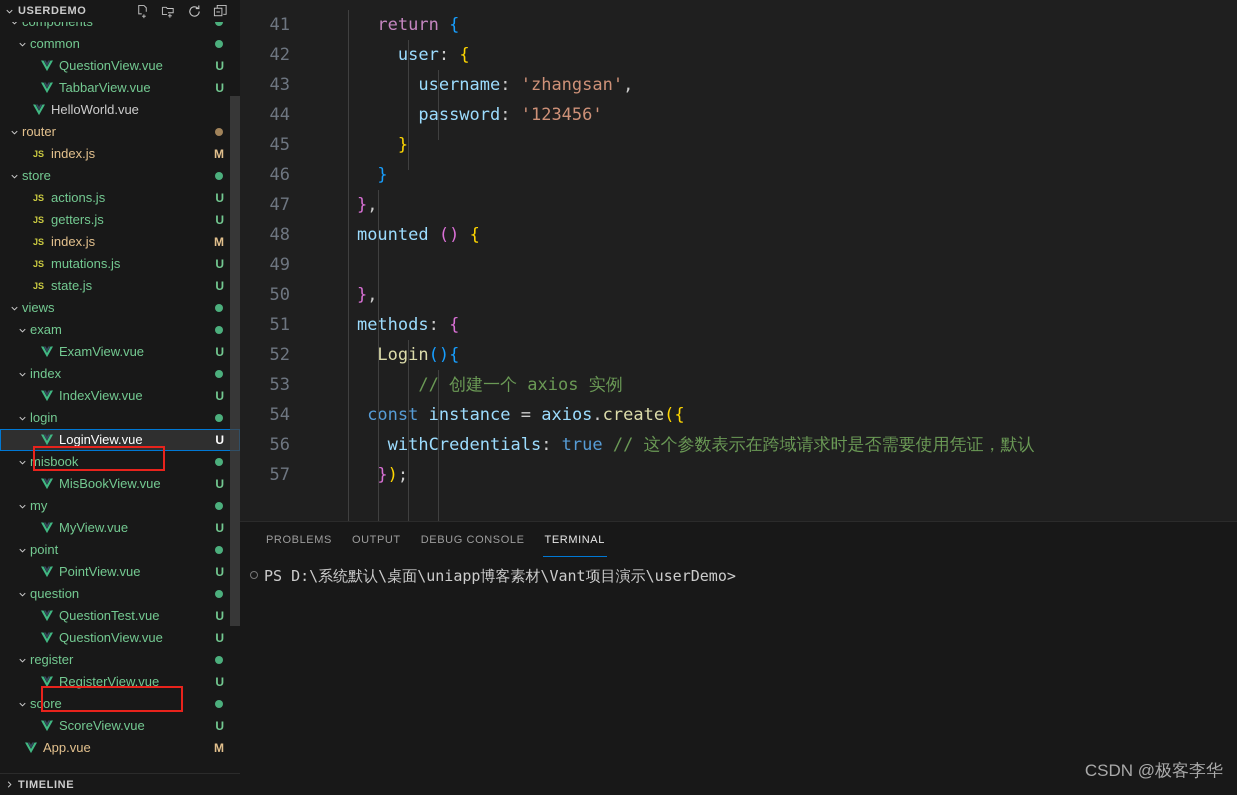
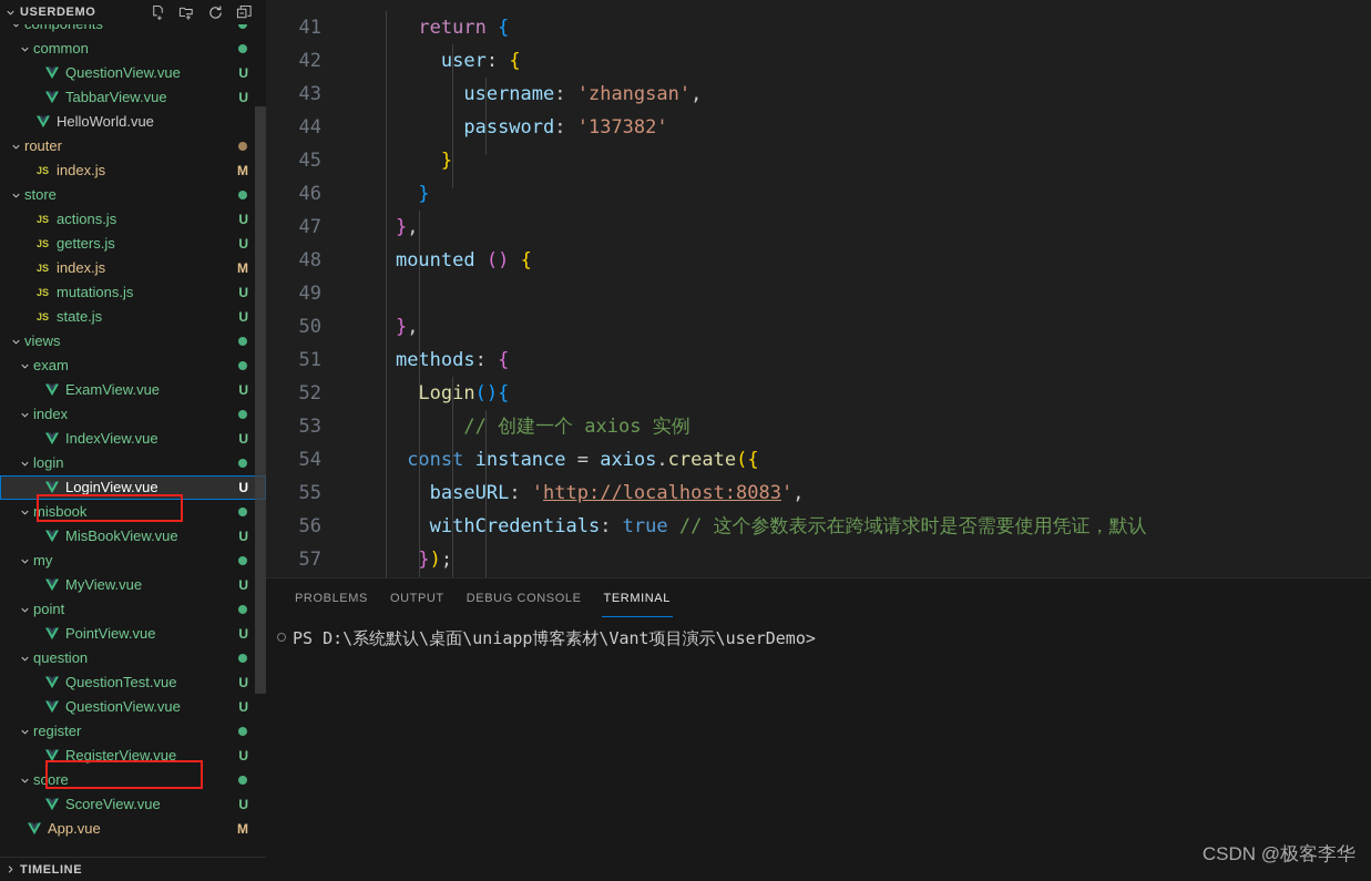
  common
  QuestionView.vue
  U
  TabbarView.vue
  U
  HelloWorld.vue
  router
  JS
  index.js
  M
  store
  JS
  actions.js
  U
  JS
  getters.js
  U
  JS
  index.js
  M
  JS
  mutations.js
  U
  JS
  state.js
  U
  views
  exam
  ExamView.vue
  U
  index
  IndexView.vue
  U
  login
  LoginView.vue
  U
  misbook
  MisBookView.vue
  U
  my
  MyView.vue
  U
  point
  PointView.vue
  U
  question
  QuestionTest.vue
  U
  QuestionView.vue
  U
  register
  RegisterView.vue
  U
  score
  ScoreView.vue
  U
  App.vue
  M
  USERDEMO
  TIMELINE
  41
  return {
  42
  user: {
  43
  username: 'zhangsan',
  44
- password: '123456'
+ password: '137382'
  45
  }
  46
  }
  47
  },
  48
  mounted () {
  49
  50
  },
  51
  methods: {
  52
  Login(){
  53
  // 创建一个 axios 实例
  54
  const instance = axios.create({
+ 55
+ baseURL: 'http://localhost:8083',
  56
  withCredentials: true // 这个参数表示在跨域请求时是否需要使用凭证，默认
  57
  });
  PROBLEMS
  OUTPUT
  DEBUG CONSOLE
  TERMINAL
  PS D:\系统默认\桌面\uniapp博客素材\Vant项目演示\userDemo>
  CSDN @极客李华
